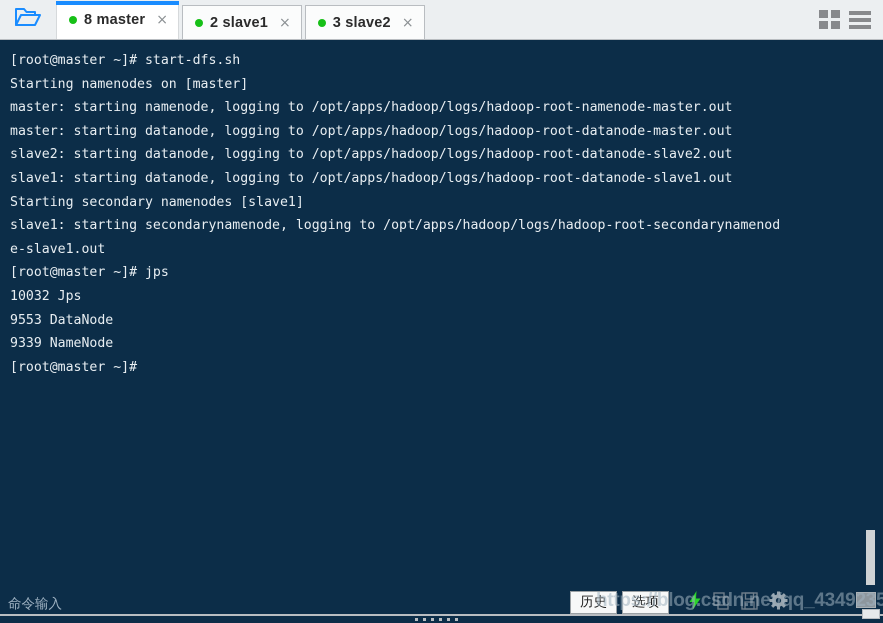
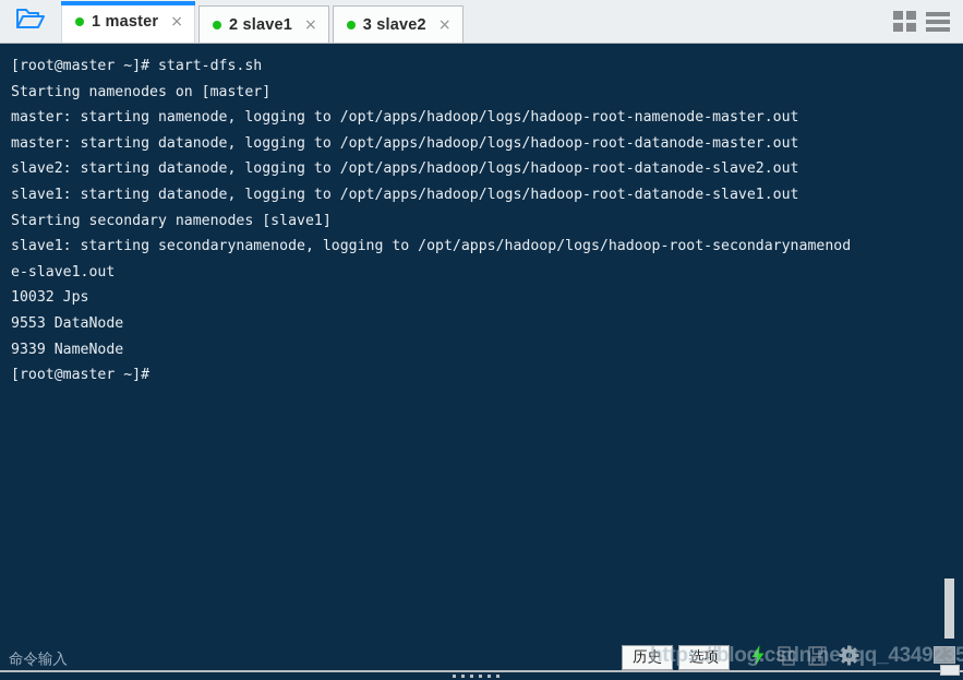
- 8 master
+ 1 master
  ×
  2 slave1
  ×
  3 slave2
  ×
  [root@master ~]# start-dfs.sh
  Starting namenodes on [master]
  master: starting namenode, logging to /opt/apps/hadoop/logs/hadoop-root-namenode-master.out
  master: starting datanode, logging to /opt/apps/hadoop/logs/hadoop-root-datanode-master.out
  slave2: starting datanode, logging to /opt/apps/hadoop/logs/hadoop-root-datanode-slave2.out
  slave1: starting datanode, logging to /opt/apps/hadoop/logs/hadoop-root-datanode-slave1.out
  Starting secondary namenodes [slave1]
  slave1: starting secondarynamenode, logging to /opt/apps/hadoop/logs/hadoop-root-secondarynamenod
  e-slave1.out
- [root@master ~]# jps
  10032 Jps
  9553 DataNode
  9339 NameNode
  [root@master ~]#
  命令输入
  历史
  选项
  https://blog.csdn.net/qq_4349235
